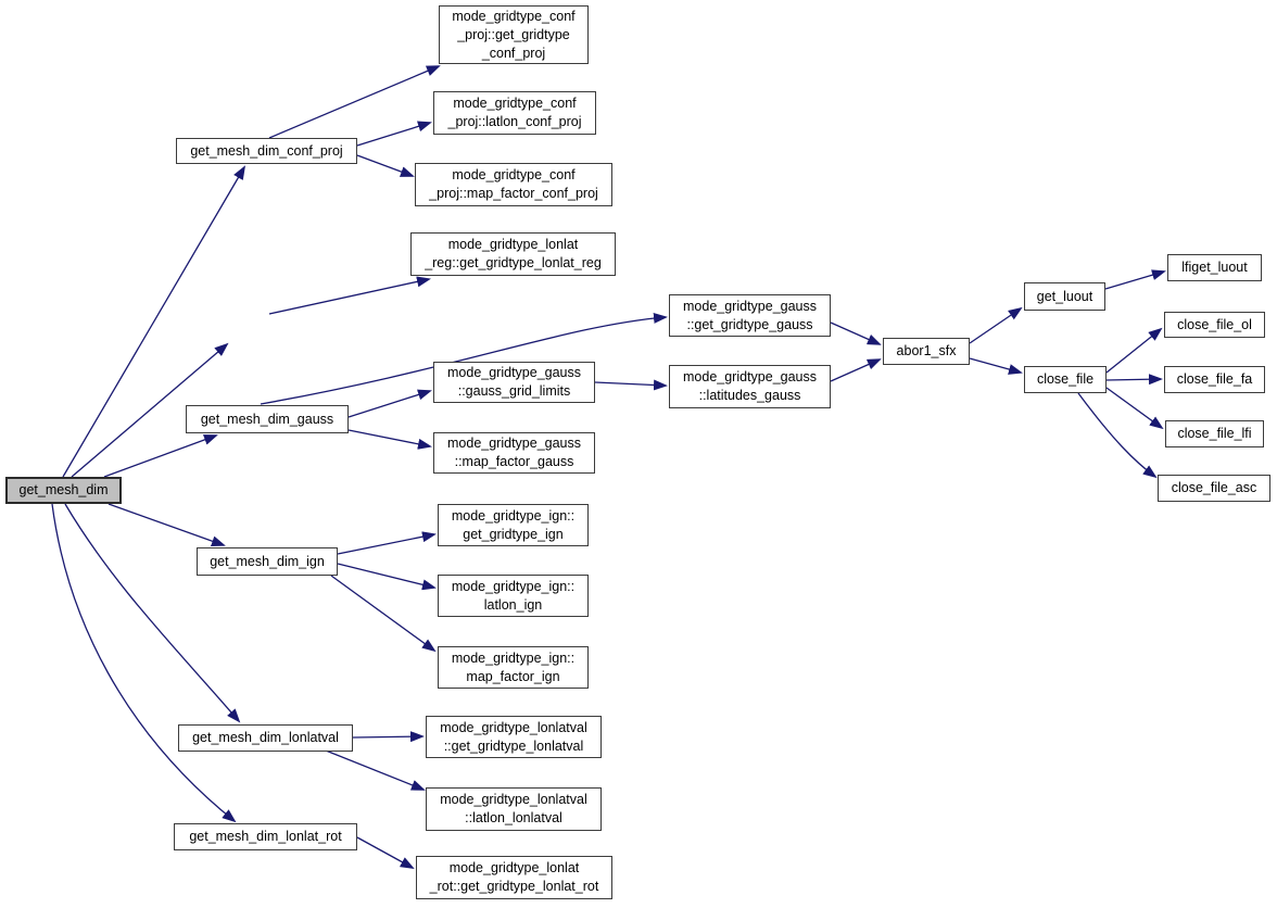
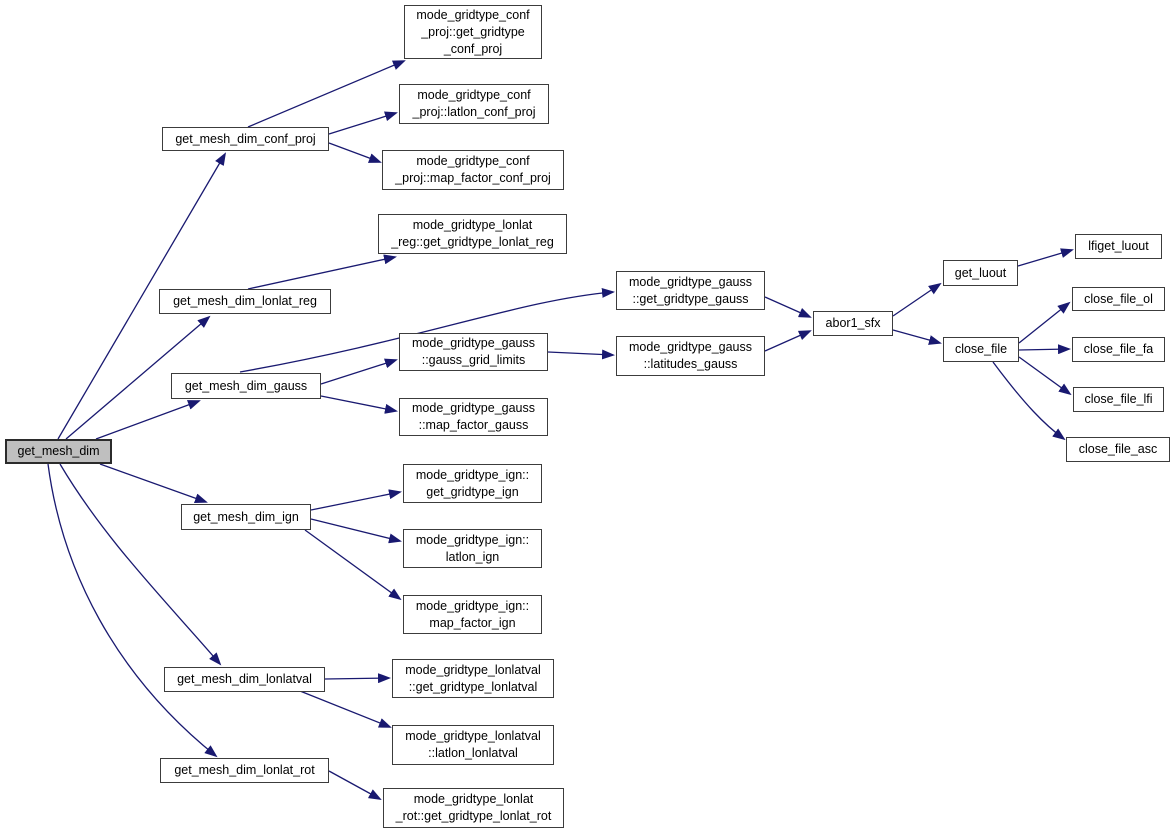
  get_mesh_dim
  get_mesh_dim_conf_proj
+ get_mesh_dim_lonlat_reg
  get_mesh_dim_gauss
  get_mesh_dim_ign
  get_mesh_dim_lonlatval
  get_mesh_dim_lonlat_rot
  mode_gridtype_conf
  _proj::get_gridtype
  _conf_proj
  mode_gridtype_conf
  _proj::latlon_conf_proj
  mode_gridtype_conf
  _proj::map_factor_conf_proj
  mode_gridtype_lonlat
  _reg::get_gridtype_lonlat_reg
  mode_gridtype_gauss
  ::gauss_grid_limits
  mode_gridtype_gauss
  ::map_factor_gauss
  mode_gridtype_gauss
  ::get_gridtype_gauss
  mode_gridtype_gauss
  ::latitudes_gauss
  mode_gridtype_ign::
  get_gridtype_ign
  mode_gridtype_ign::
  latlon_ign
  mode_gridtype_ign::
  map_factor_ign
  mode_gridtype_lonlatval
  ::get_gridtype_lonlatval
  mode_gridtype_lonlatval
  ::latlon_lonlatval
  mode_gridtype_lonlat
  _rot::get_gridtype_lonlat_rot
  abor1_sfx
  get_luout
  lfiget_luout
  close_file
  close_file_ol
  close_file_fa
  close_file_lfi
  close_file_asc
